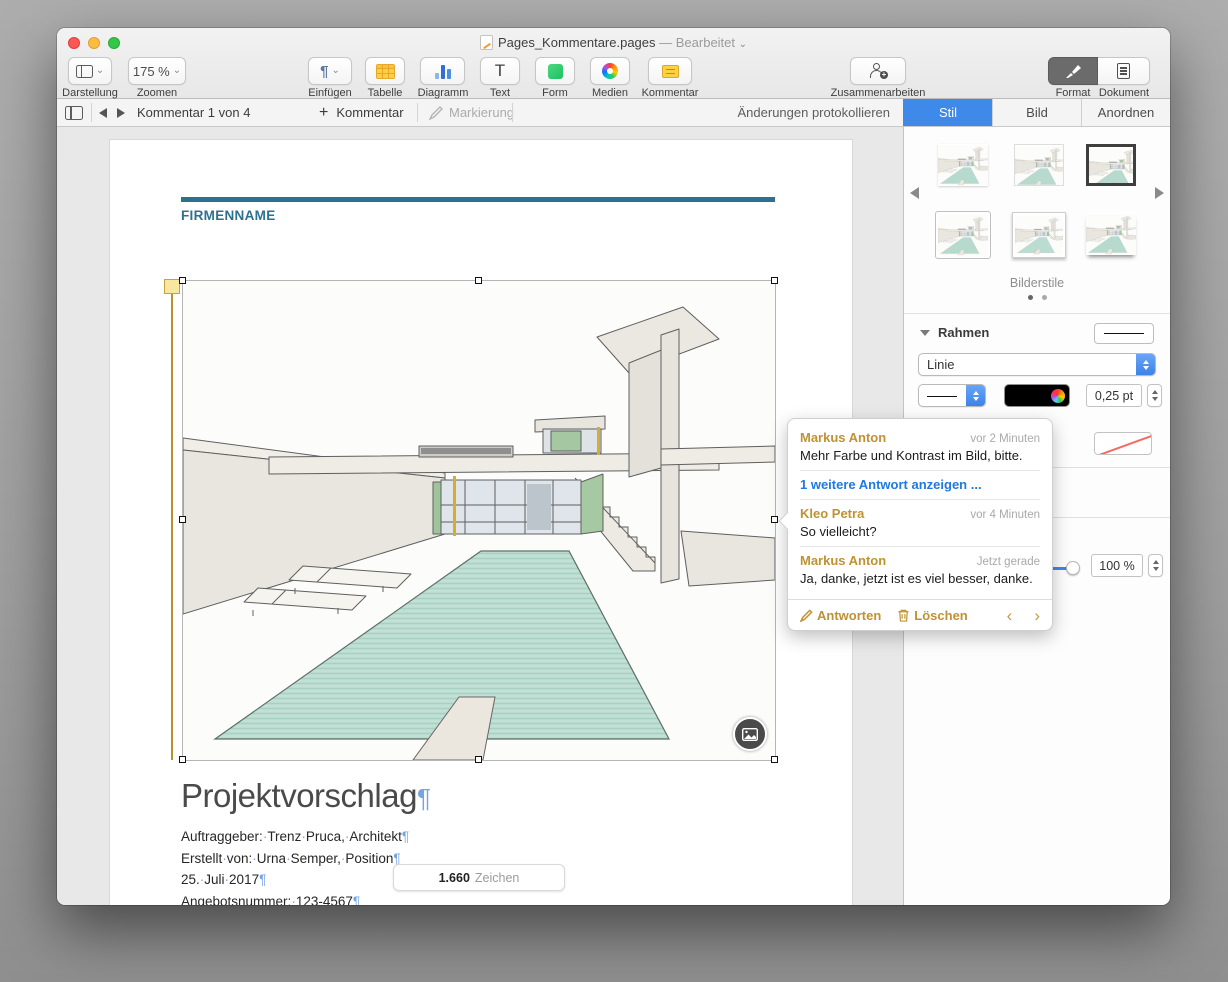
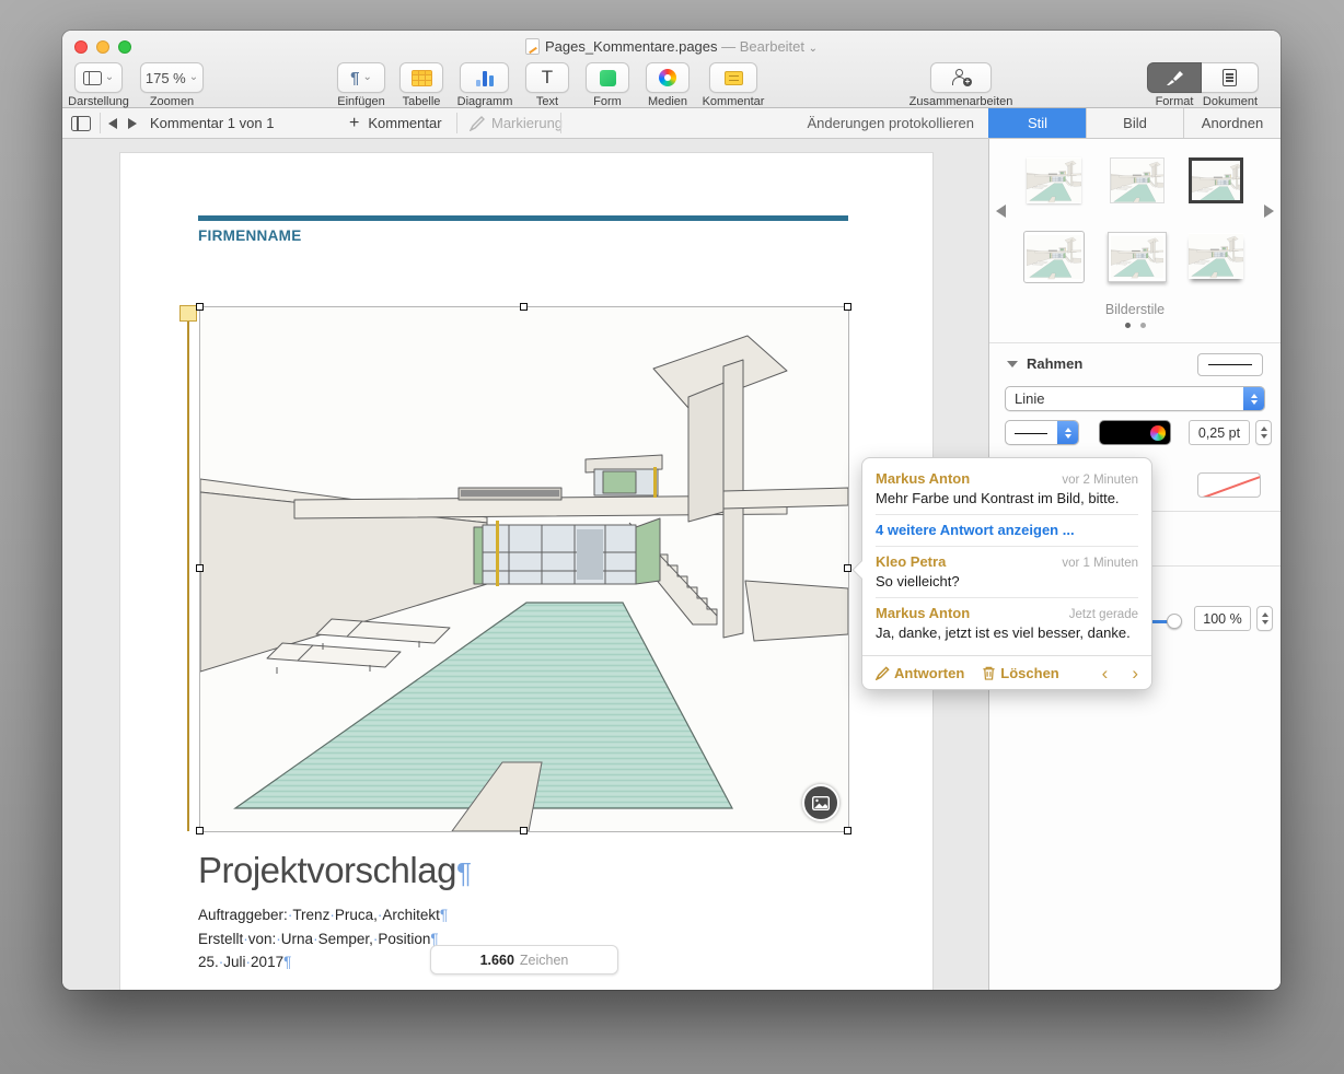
  Pages_Kommentare.pages — Bearbeitet ⌄
  ⌄
  Darstellung
  175 %
  ⌄
  Zoomen
  ¶
  ⌄
  Einfügen
  Tabelle
  Diagramm
  T
  Text
  Form
  Medien
  Kommentar
  +
  Zusammenarbeiten
  Format
  Dokument
- Kommentar 1 von 4
+ Kommentar 1 von 1
  +
  Kommentar
  Markierung
  Änderungen protokollieren
  Stil
  Bild
  Anordnen
  FIRMENNAME
  Projektvorschlag¶
  Auftraggeber:·Trenz·Pruca,·Architekt¶
  Erstellt·von:·Urna·Semper,·Position¶
  25.·Juli·2017¶
- Angebotsnummer:·123-4567¶
  1.660
  Zeichen
  Bilderstile
  Rahmen
  Linie
  0,25 pt
  100 %
  Markus Anton
  vor 2 Minuten
  Mehr Farbe und Kontrast im Bild, bitte.
- 1 weitere Antwort anzeigen ...
+ 4 weitere Antwort anzeigen ...
  Kleo Petra
- vor 4 Minuten
+ vor 1 Minuten
  So vielleicht?
  Markus Anton
  Jetzt gerade
  Ja, danke, jetzt ist es viel besser, danke.
  Antworten
  Löschen
  ‹
  ›
